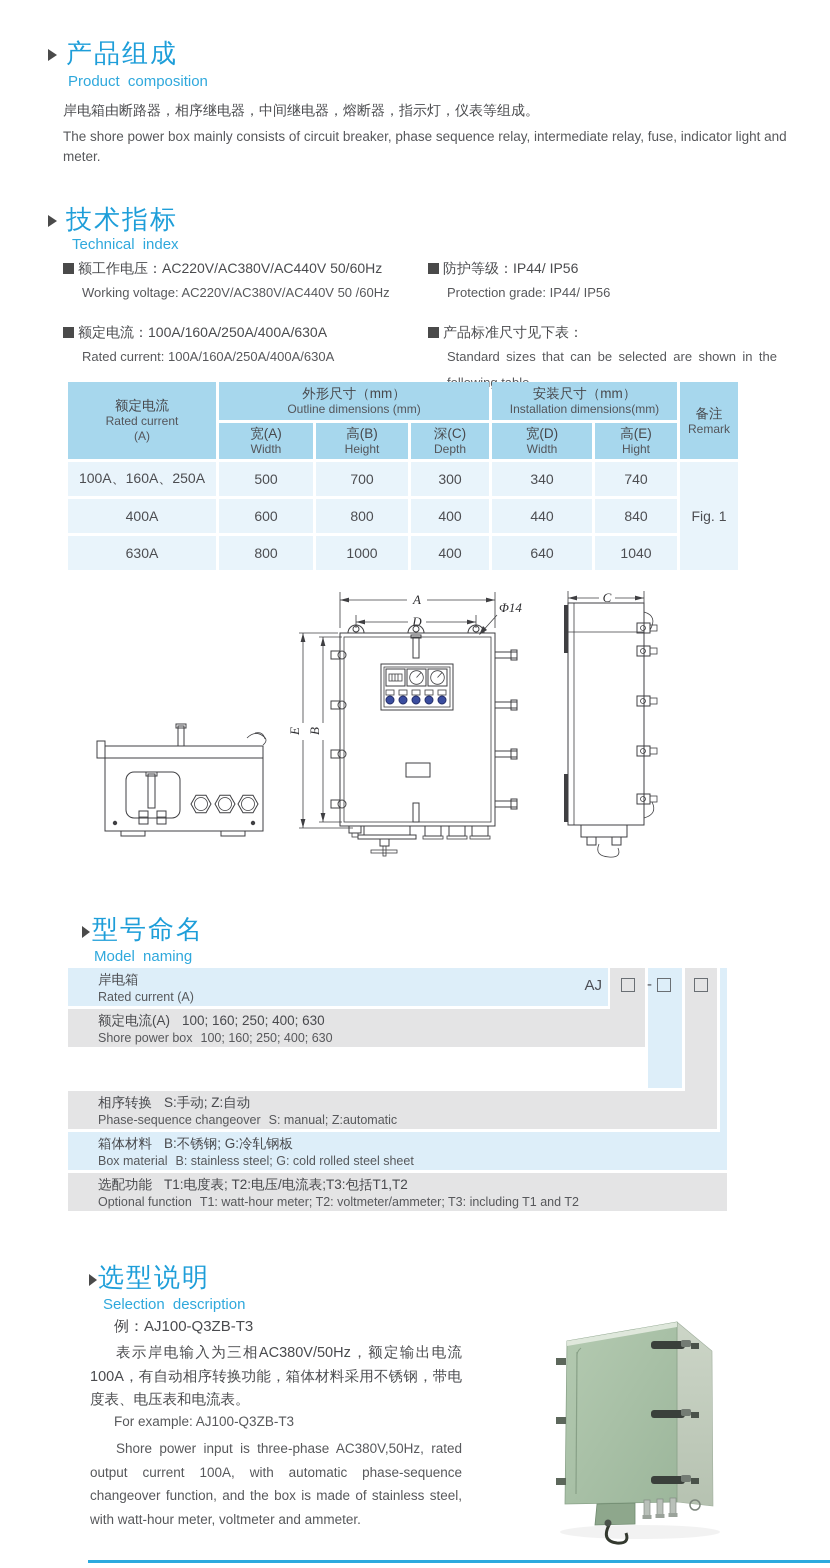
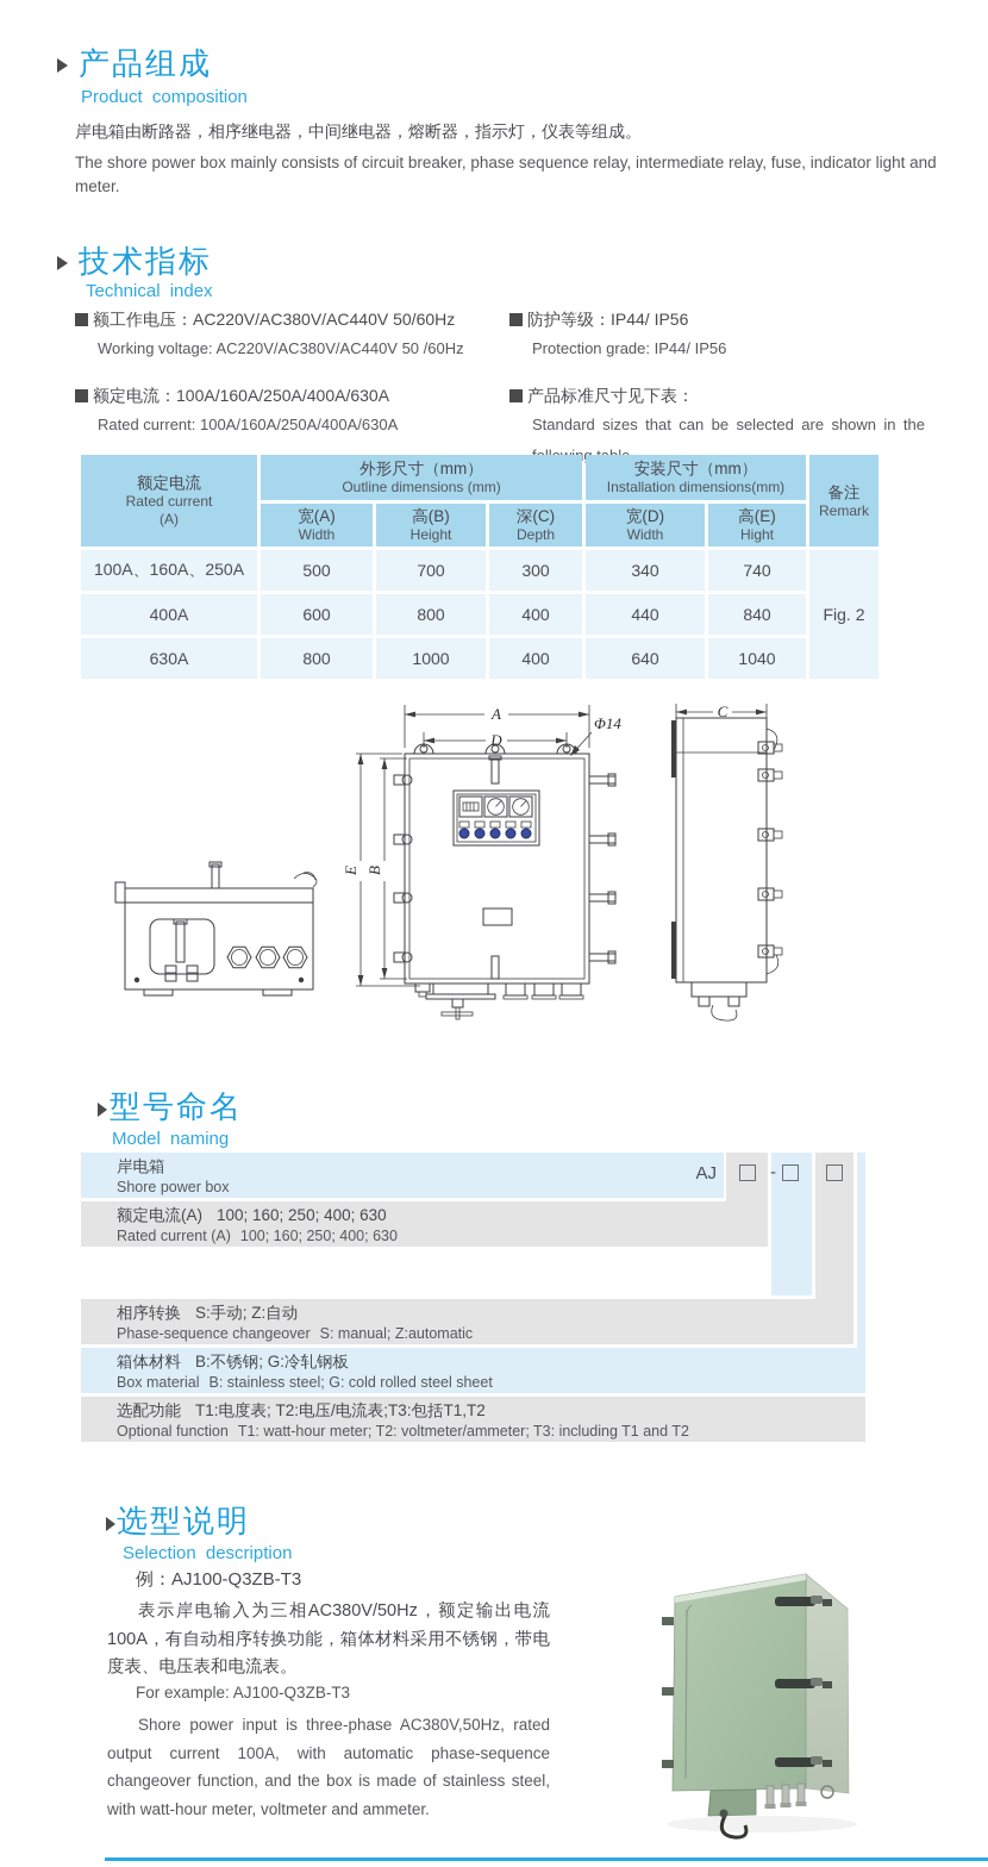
  产品组成
  Product composition
  岸电箱由断路器，相序继电器，中间继电器，熔断器，指示灯，仪表等组成。
  The shore power box mainly consists of circuit breaker, phase sequence relay, intermediate relay, fuse, indicator light and meter.
  技术指标
  Technical index
  额工作电压：AC220V/AC380V/AC440V 50/60Hz
  Working voltage: AC220V/AC380V/AC440V 50 /60Hz
  额定电流：100A/160A/250A/400A/630A
  Rated current: 100A/160A/250A/400A/630A
  防护等级：IP44/ IP56
  Protection grade: IP44/ IP56
  产品标准尺寸见下表：
  Standard sizes that can be selected are shown in the
  额定电流 Rated current (A)	外形尺寸（mm） Outline dimensions (mm)	安装尺寸（mm） Installation dimensions(mm)	备注 Remark
  宽(A) Width	高(B) Height	深(C) Depth	宽(D) Width	高(E) Hight
- 100A、160A、250A	500	700	300	340	740	Fig. 1
+ 100A、160A、250A	500	700	300	340	740	Fig. 2
  400A	600	800	400	440	840
  630A	800	1000	400	640	1040
  A
  D
  Φ14
  C
  型号命名
  Model naming
  岸电箱
- Rated current (A)
+ Shore power box
  额定电流(A) 100; 160; 250; 400; 630
- Shore power box 100; 160; 250; 400; 630
+ Rated current (A) 100; 160; 250; 400; 630
  相序转换 S:手动; Z:自动
  Phase-sequence changeover S: manual; Z:automatic
  箱体材料 B:不锈钢; G:冷轧钢板
  Box material B: stainless steel; G: cold rolled steel sheet
  选配功能 T1:电度表; T2:电压/电流表;T3:包括T1,T2
  Optional function T1: watt-hour meter; T2: voltmeter/ammeter; T3: including T1 and T2
  AJ
  -
  选型说明
  Selection description
  例：AJ100-Q3ZB-T3
  表示岸电输入为三相AC380V/50Hz，额定输出电流100A，有自动相序转换功能，箱体材料采用不锈钢，带电度表、电压表和电流表。
  For example: AJ100-Q3ZB-T3
  Shore power input is three-phase AC380V,50Hz, rated output current 100A, with automatic phase-sequence changeover function, and the box is made of stainless steel, with watt-hour meter, voltmeter and ammeter.
